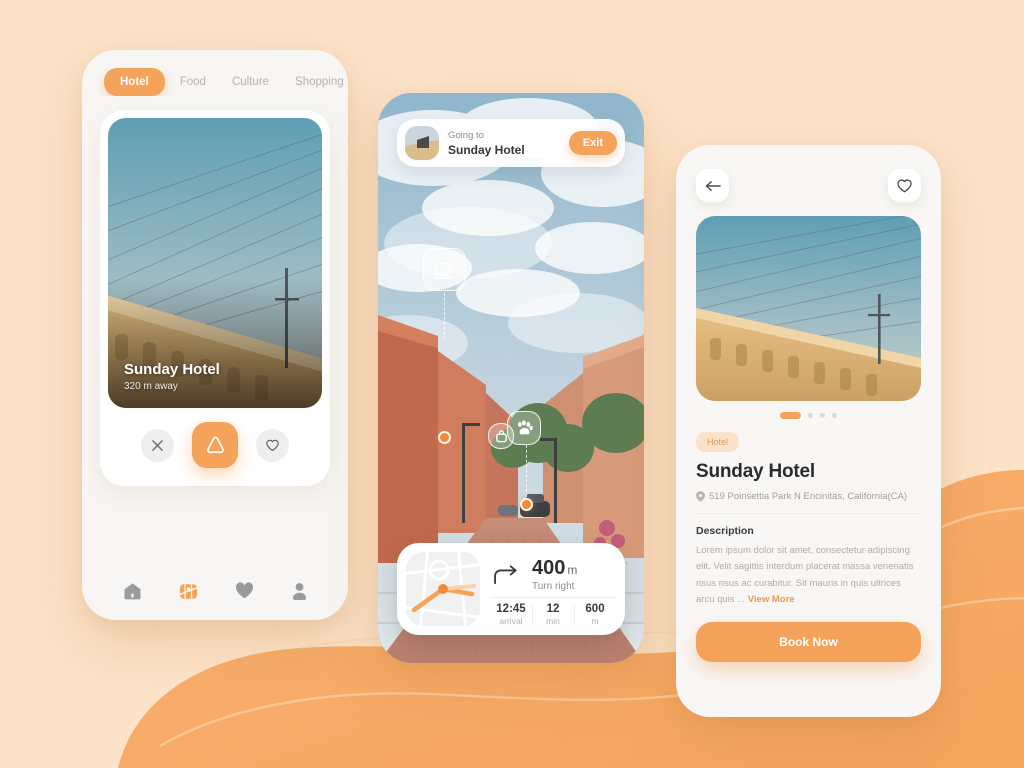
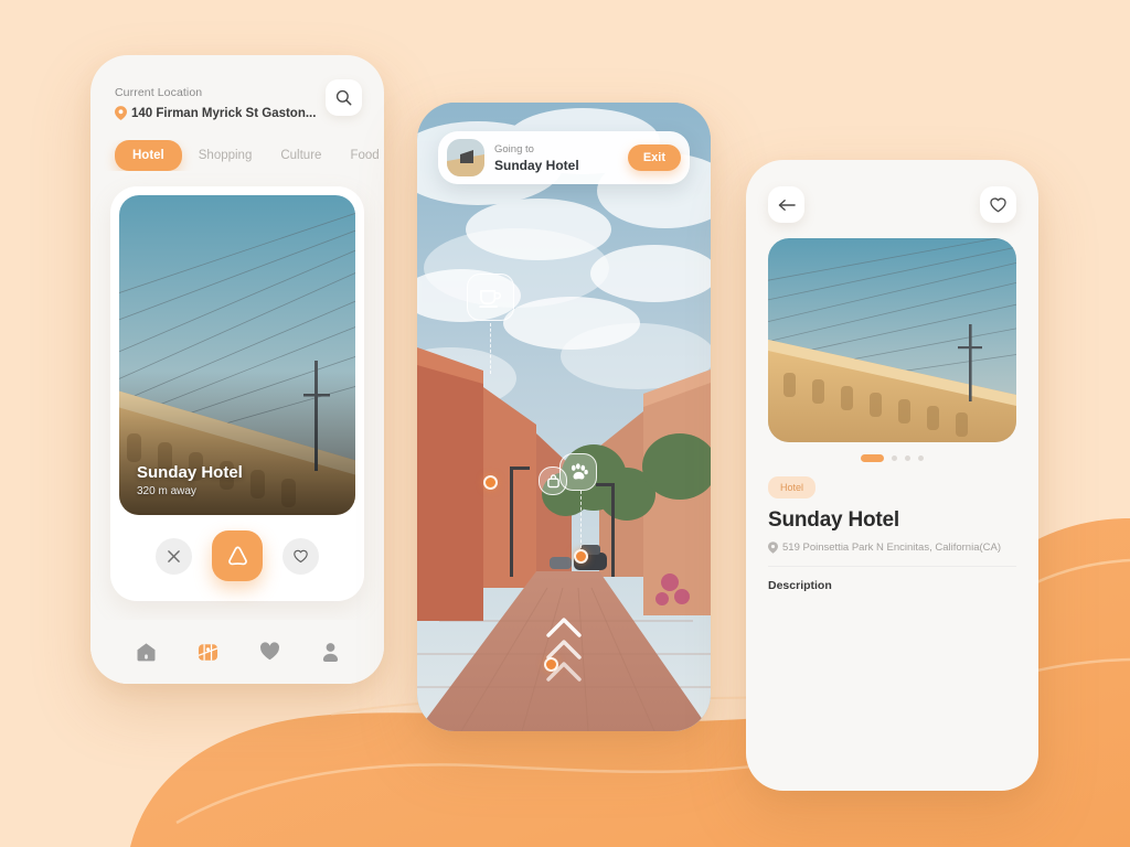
+ Current Location
+ 140 Firman Myrick St Gaston...
  Hotel
- Food
+ Shopping
  Culture
- Shopping
+ Food
  Sunday Hotel
  320 m away
  Going to
  Sunday Hotel
  Exit
- 400 m
- Turn right
- 12:45
- arrival
- 12
- min
- 600
- m
  Hotel
  Sunday Hotel
  519 Poinsettia Park N Encinitas, California(CA)
  Description
- Lorem ipsum dolor sit amet, consectetur adipiscing elit. Velit sagittis interdum placerat massa venenatis risus risus ac curabitur. Sit mauris in quis ultrices arcu quis ... View More
- Book Now
